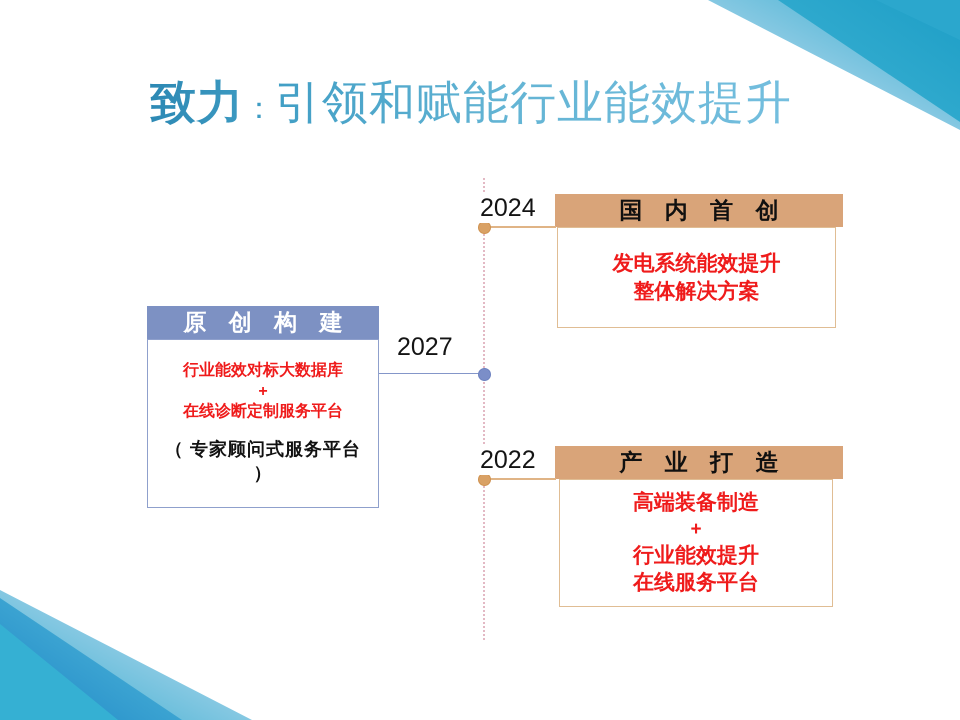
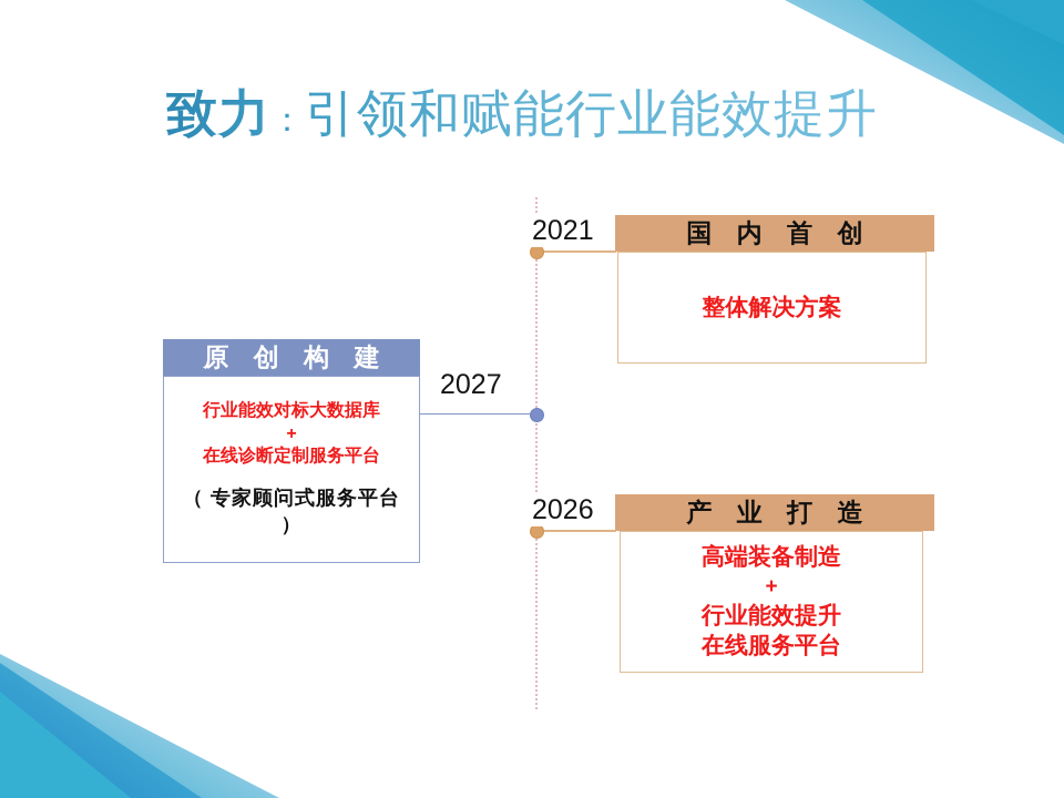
  致力：引领和赋能行业能效提升
- 2024
+ 2021
  2027
- 2022
+ 2026
  原 创 构 建
  行业能效对标大数据库
  +
  在线诊断定制服务平台
  （ 专家顾问式服务平台 ）
  国 内 首 创
- 发电系统能效提升
  整体解决方案
  产 业 打 造
  高端装备制造
  +
  行业能效提升
  在线服务平台
